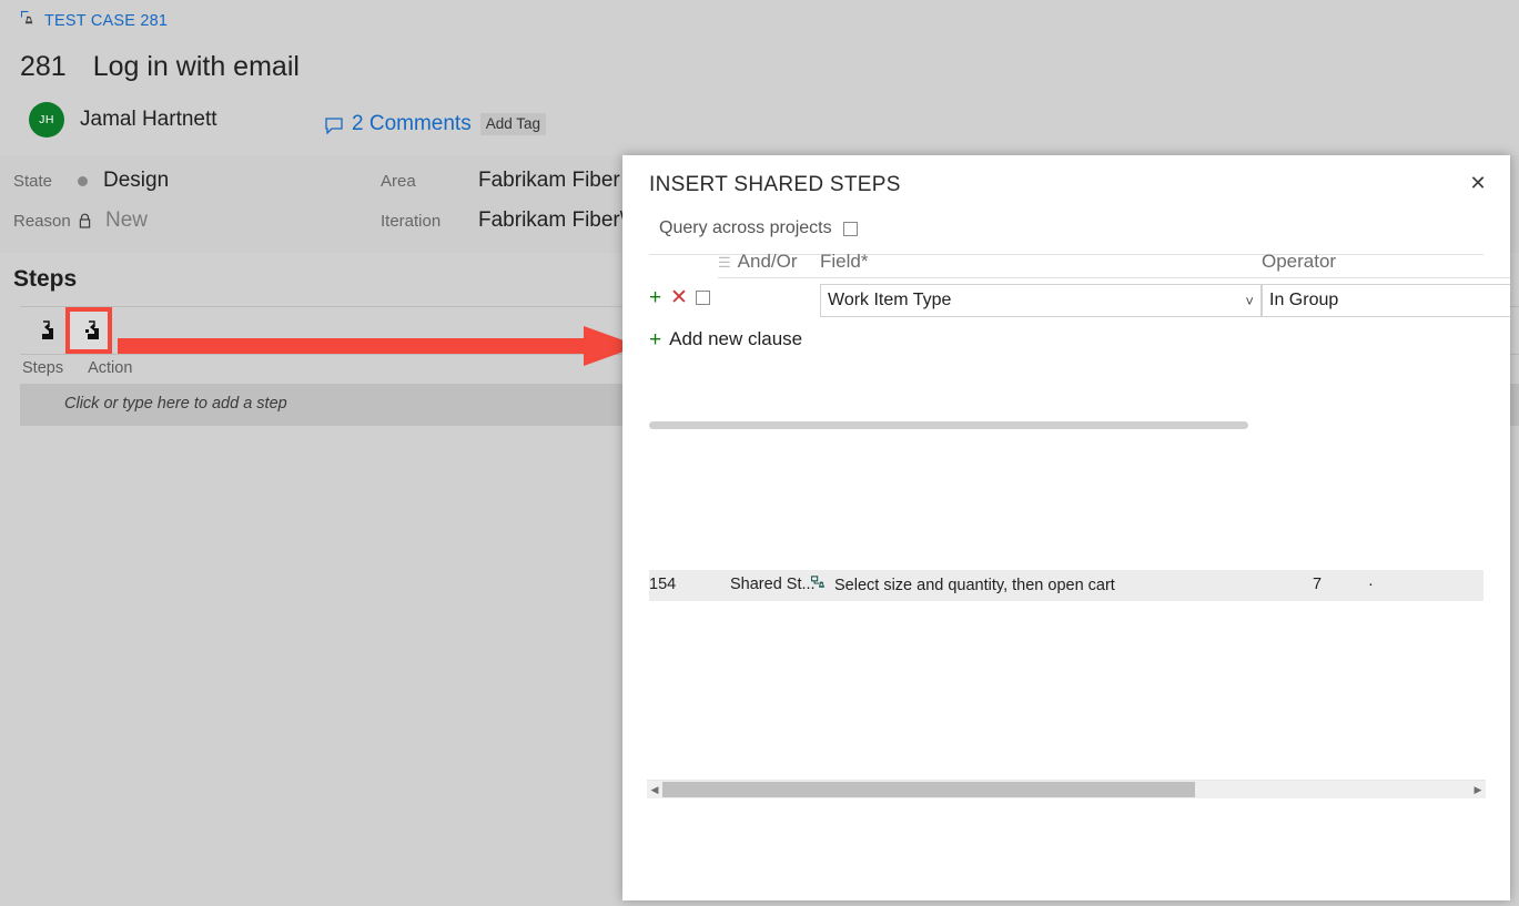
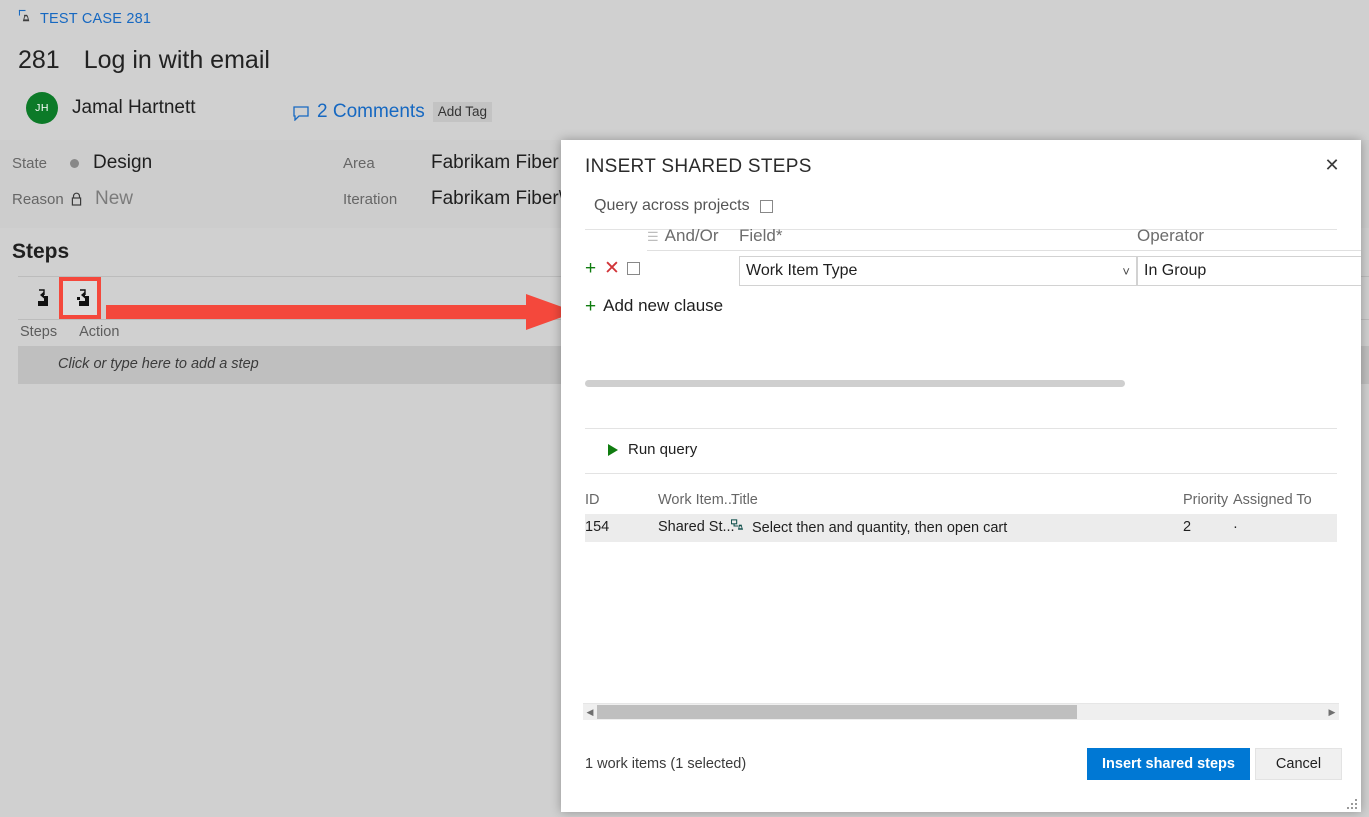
  TEST CASE 281
  281
  Log in with email
  JH
  Jamal Hartnett
  2 Comments
  Add Tag
  State
  Design
  Reason
  New
  Area
  Fabrikam Fiber
  Iteration
  Fabrikam Fiber
  Steps
  Steps
  Action
  Click or type here to add a step
  INSERT SHARED STEPS
  ✕
  Query across projects
  ☰ And/Or
  Field*
  Operator
  +
  ✕
  Work Item Type
  ˅
  In Group
  +
  Add new clause
+ Run query
+ ID
+ Work Item...
+ Title
+ Priority
+ Assigned To
  154
  Shared St...
- Select size and quantity, then open cart
+ Select then and quantity, then open cart
- 7
+ 2
  ·
  ◀
  ▶
+ 1 work items (1 selected)
+ Insert shared steps
+ Cancel
